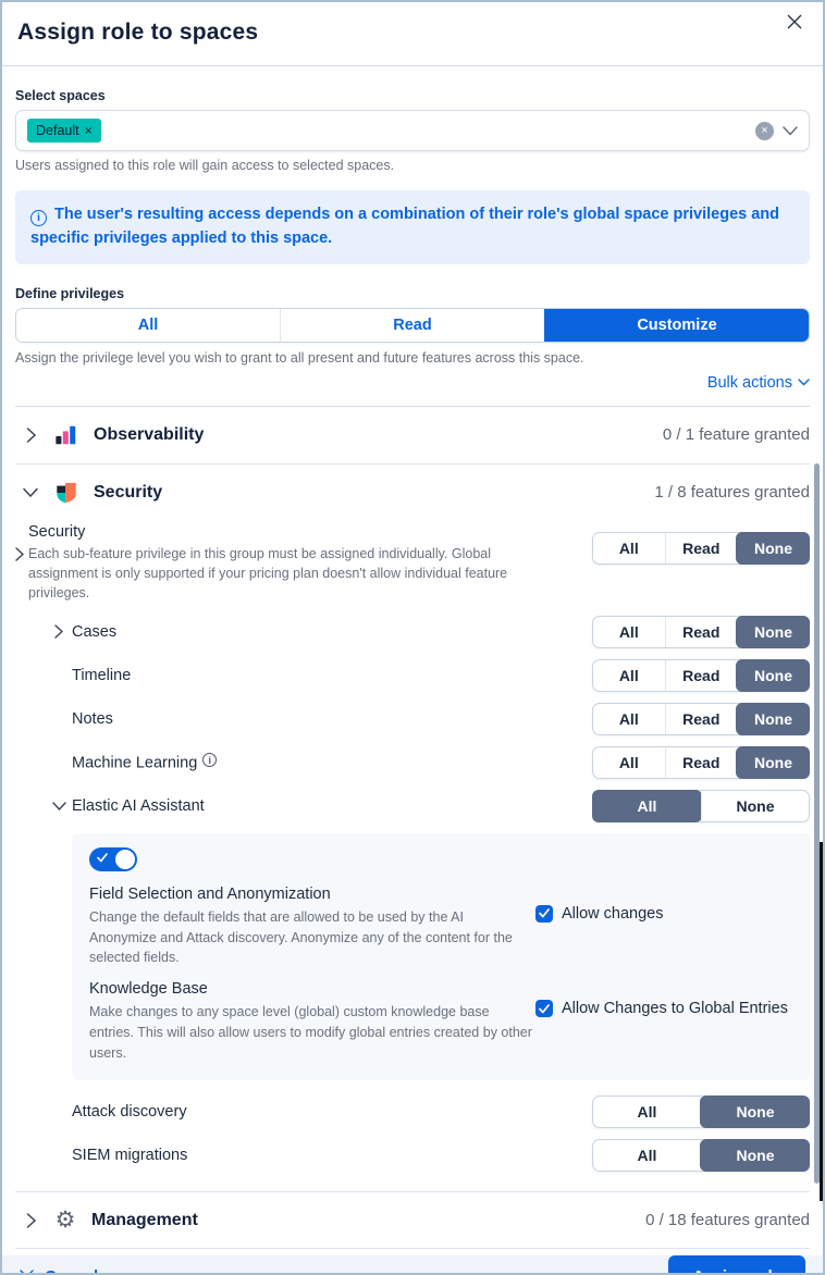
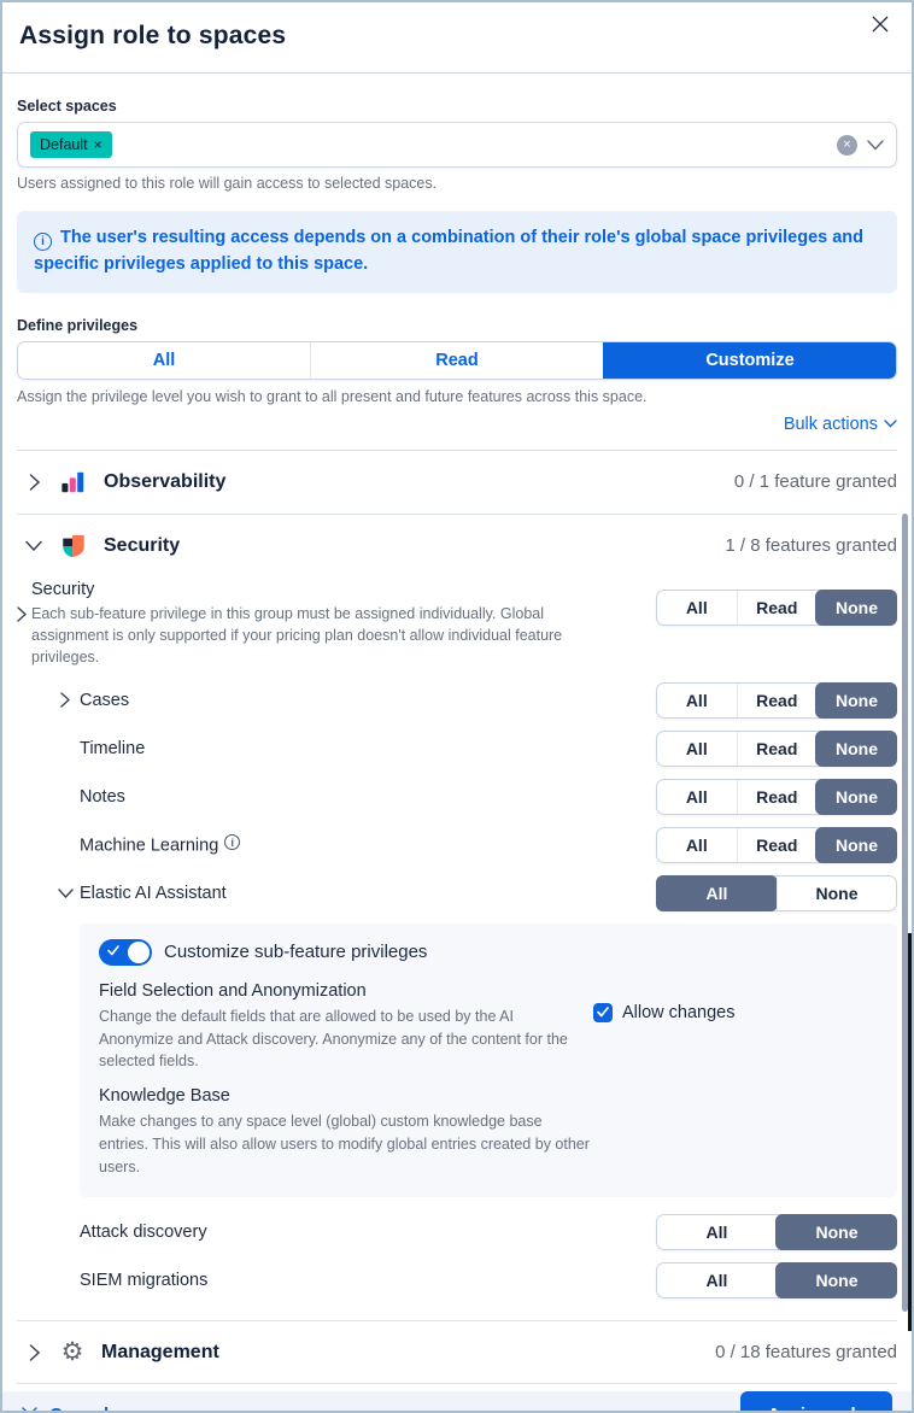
  Assign role to spaces
  Select spaces
  Default
  ×
  ×
  Users assigned to this role will gain access to selected spaces.
  i The user's resulting access depends on a combination of their role's global space privileges and specific privileges applied to this space.
  Define privileges
  All
  Read
  Customize
  Assign the privilege level you wish to grant to all present and future features across this space.
  Bulk actions
  Observability
  0 / 1 feature granted
  Security
  1 / 8 features granted
  Security
  Each sub-feature privilege in this group must be assigned individually. Global assignment is only supported if your pricing plan doesn't allow individual feature privileges.
  All
  Read
  None
  Cases
  All
  Read
  None
  Timeline
  All
  Read
  None
  Notes
  All
  Read
  None
  Machine Learning i
  All
  Read
  None
  Elastic AI Assistant
  All
  None
+ Customize sub-feature privileges
  Field Selection and Anonymization
  Change the default fields that are allowed to be used by the AI Anonymize and Attack discovery. Anonymize any of the content for the selected fields.
  Allow changes
  Knowledge Base
  Make changes to any space level (global) custom knowledge base entries. This will also allow users to modify global entries created by other users.
- Allow Changes to Global Entries
  Attack discovery
  All
  None
  SIEM migrations
  All
  None
  ⚙
  Management
  0 / 18 features granted
